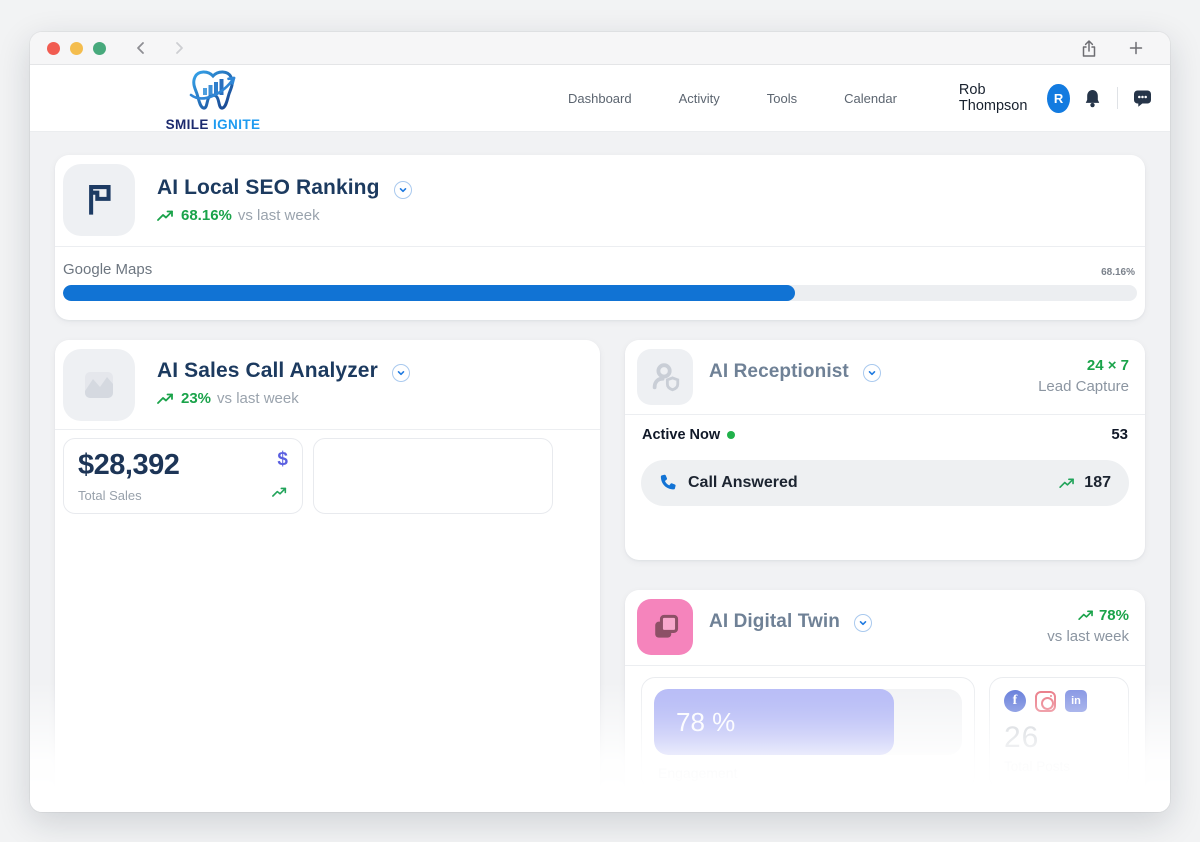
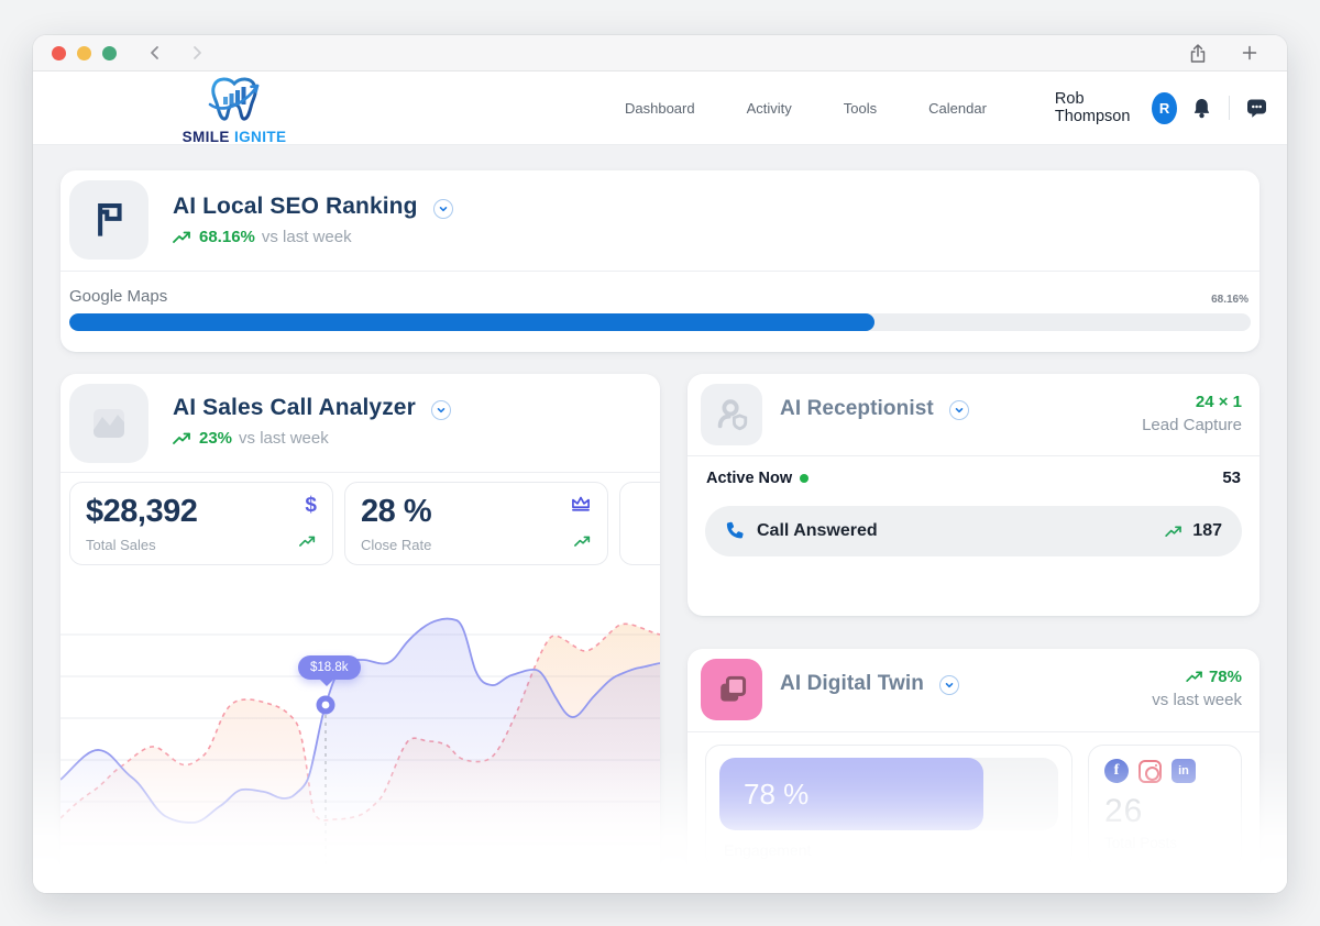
  SMILE IGNITE
  Dashboard
  Activity
  Tools
  Calendar
  Rob Thompson
  R
  AI Local SEO Ranking
  68.16%
  vs last week
  Google Maps
  68.16%
  AI Sales Call Analyzer
  23%
  vs last week
  $28,392
  Total Sales
  $
+ 28 %
+ Close Rate
+ $18.8k
  AI Receptionist
- 24 × 7
+ 24 × 1
  Lead Capture
  Active Now
  53
  Call Answered
  187
  AI Digital Twin
  78%
  vs last week
